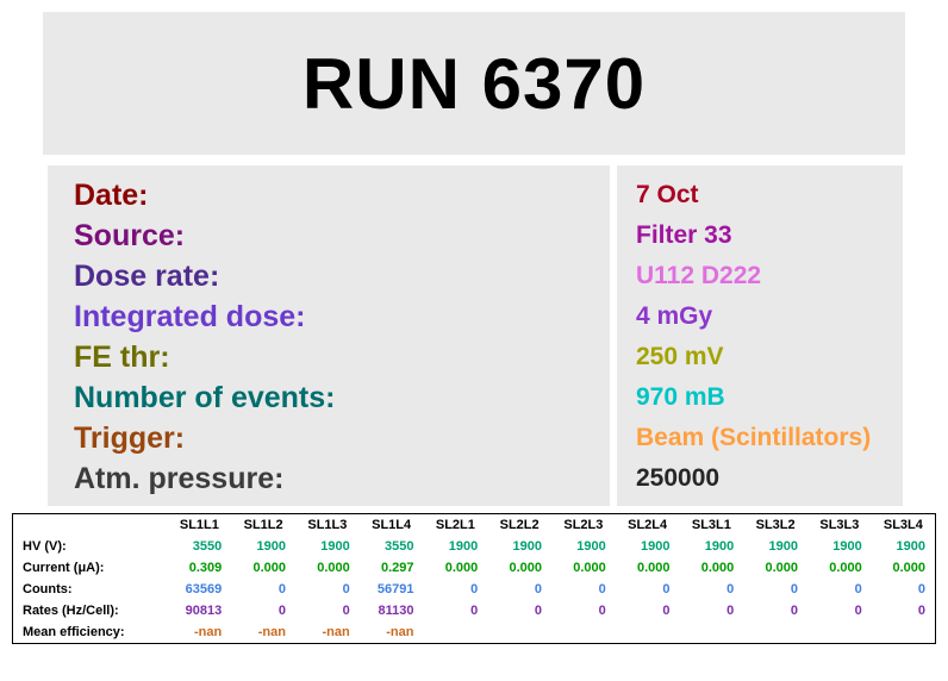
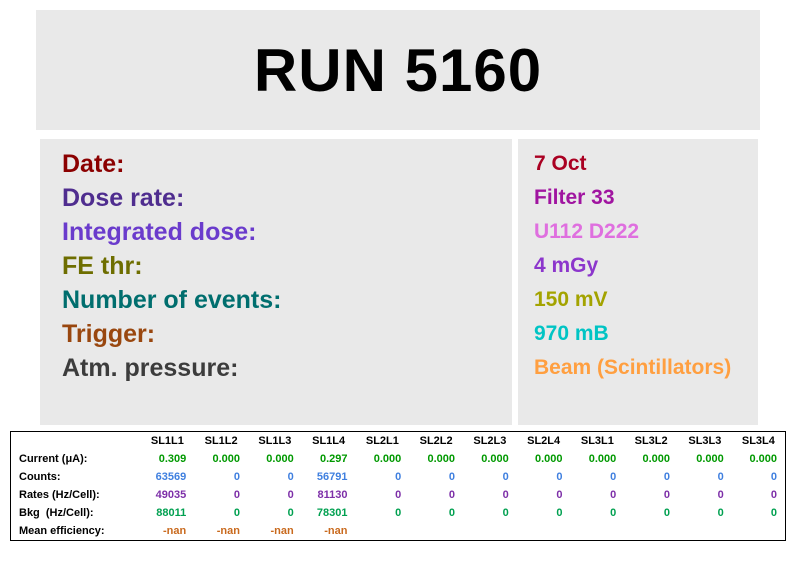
- RUN 6370
+ RUN 5160
  Date:
- Source:
  Dose rate:
  Integrated dose:
  FE thr:
  Number of events:
  Trigger:
  Atm. pressure:
  7 Oct
  Filter 33
  U112 D222
  4 mGy
- 250 mV
+ 150 mV
  970 mB
  Beam (Scintillators)
- 250000
  	SL1L1	SL1L2	SL1L3	SL1L4	SL2L1	SL2L2	SL2L3	SL2L4	SL3L1	SL3L2	SL3L3	SL3L4
- HV (V):	3550	1900	1900	3550	1900	1900	1900	1900	1900	1900	1900	1900
  Current (μA):	0.309	0.000	0.000	0.297	0.000	0.000	0.000	0.000	0.000	0.000	0.000	0.000
  Counts:	63569	0	0	56791	0	0	0	0	0	0	0	0
- Rates (Hz/Cell):	90813	0	0	81130	0	0	0	0	0	0	0	0
+ Rates (Hz/Cell):	49035	0	0	81130	0	0	0	0	0	0	0	0
+ Bkg (Hz/Cell):	88011	0	0	78301	0	0	0	0	0	0	0	0
  Mean efficiency:	-nan	-nan	-nan	-nan
